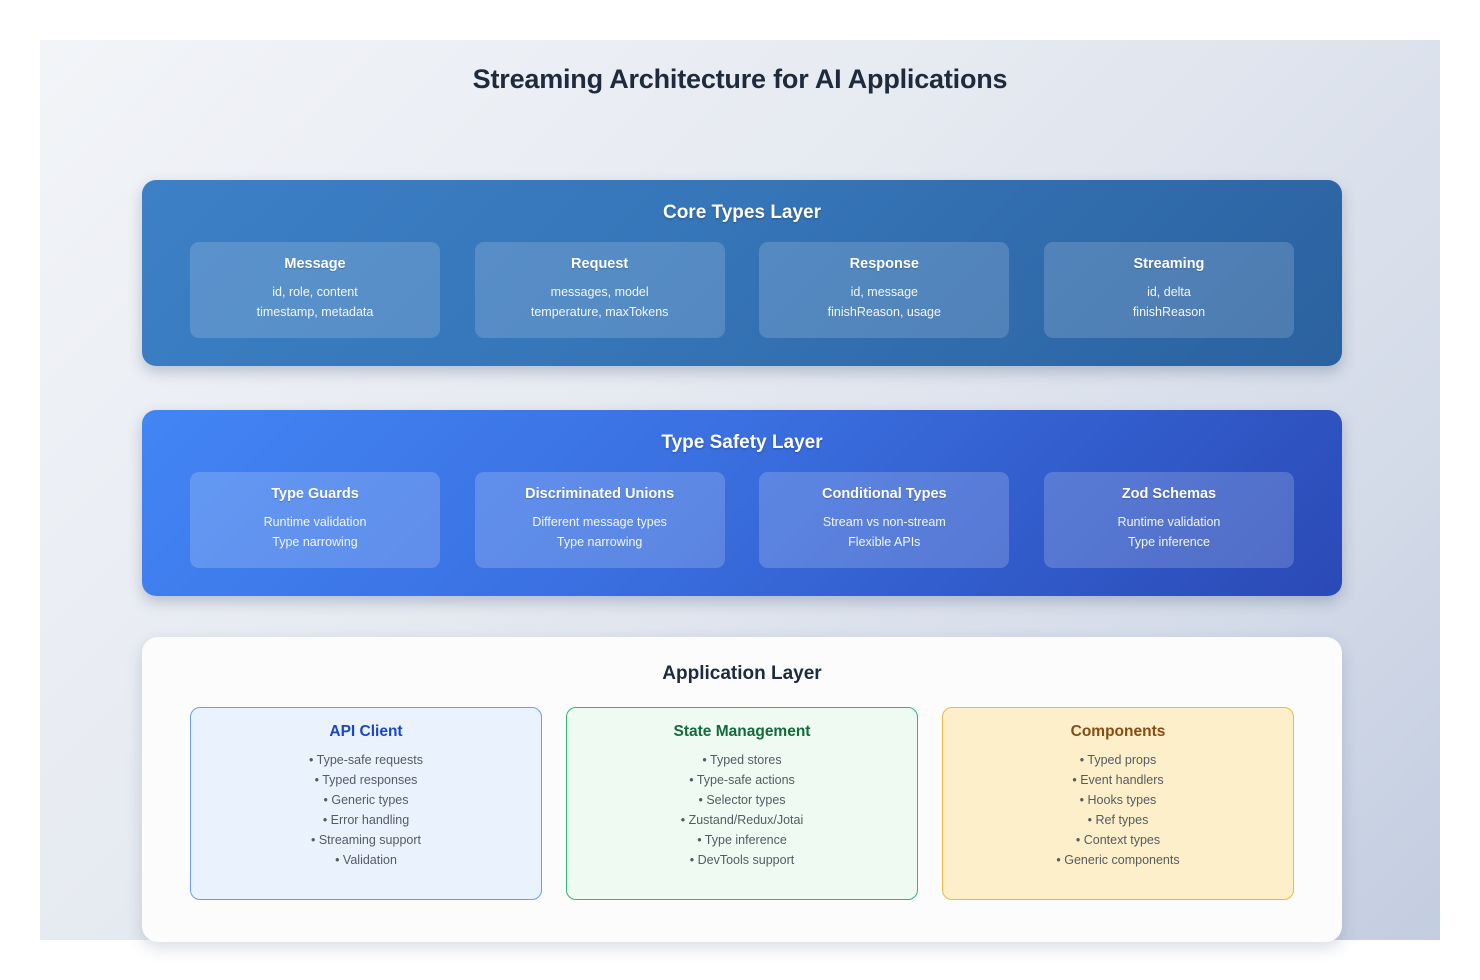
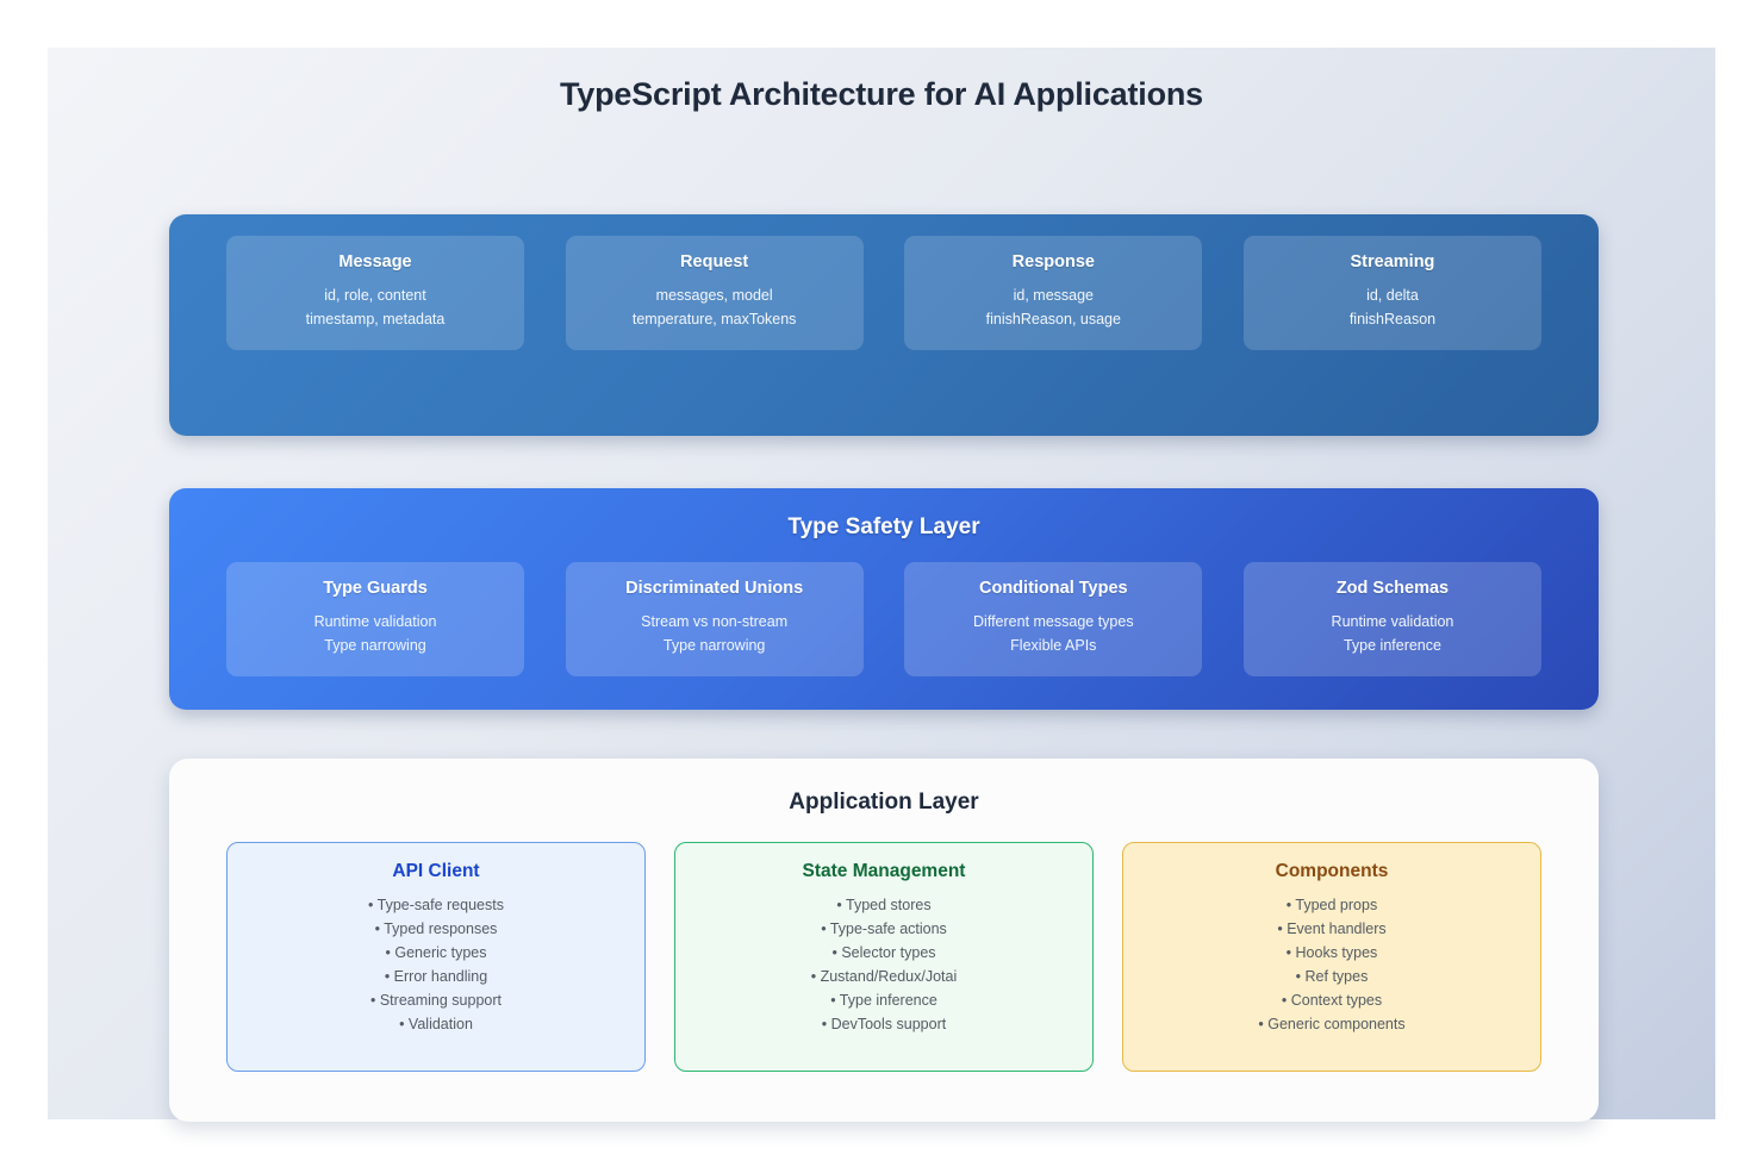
- Streaming Architecture for AI Applications
+ TypeScript Architecture for AI Applications
- Core Types Layer
  Message
  id, role, content
  timestamp, metadata
  Request
  messages, model
  temperature, maxTokens
  Response
  id, message
  finishReason, usage
  Streaming
  id, delta
  finishReason
  Type Safety Layer
  Type Guards
  Runtime validation
  Type narrowing
  Discriminated Unions
- Different message types
+ Stream vs non-stream
  Type narrowing
  Conditional Types
- Stream vs non-stream
+ Different message types
  Flexible APIs
  Zod Schemas
  Runtime validation
  Type inference
  Application Layer
  API Client
  • Type-safe requests
  • Typed responses
  • Generic types
  • Error handling
  • Streaming support
  • Validation
  State Management
  • Typed stores
  • Type-safe actions
  • Selector types
  • Zustand/Redux/Jotai
  • Type inference
  • DevTools support
  Components
  • Typed props
  • Event handlers
  • Hooks types
  • Ref types
  • Context types
  • Generic components
